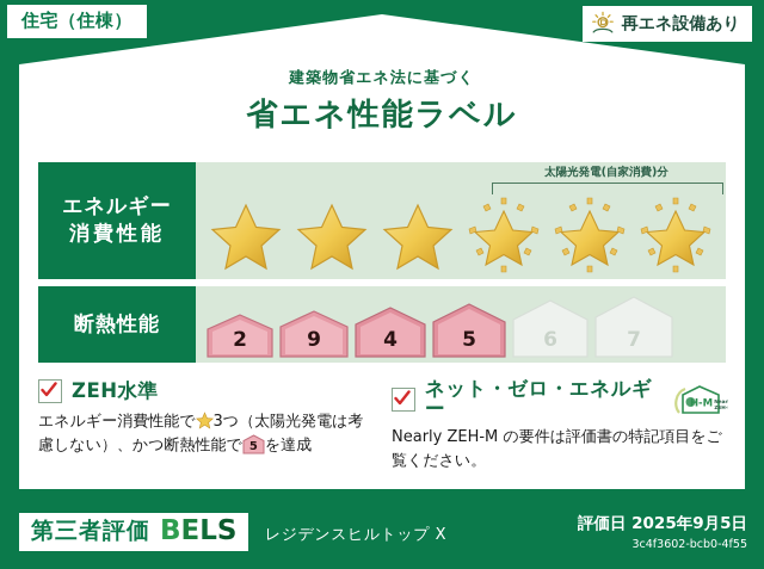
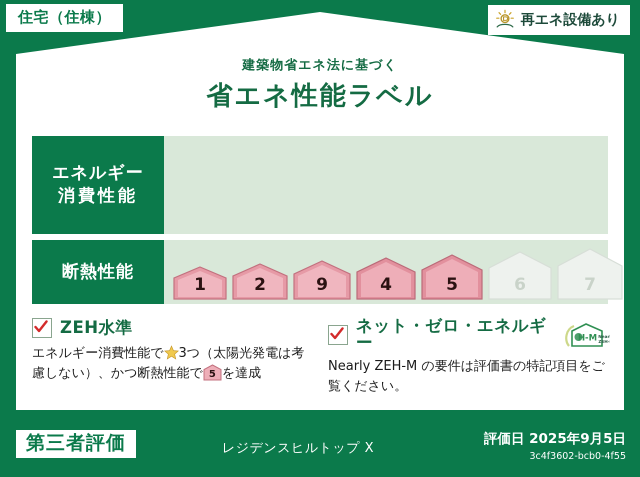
  住宅（住棟）
  再エネ設備あり
  建築物省エネ法に基づく
  省エネ性能ラベル
  エネルギー
  消費性能
- 太陽光発電(自家消費)分
  断熱性能
+ 1
  2
  9
  4
  5
  6
  7
  ZEH水準
  エネルギー消費性能で 3つ（太陽光発電は考慮しない）、かつ断熱性能で
  5
  を達成
  ネット・ゼロ・エネルギー
  H-M
  Nearly ZEH-M の要件は評価書の特記項目をご覧ください。
  第三者評価
- BELS
  レジデンスヒルトップ X
  評価日 2025年9月5日
  3c4f3602-bcb0-4f55
